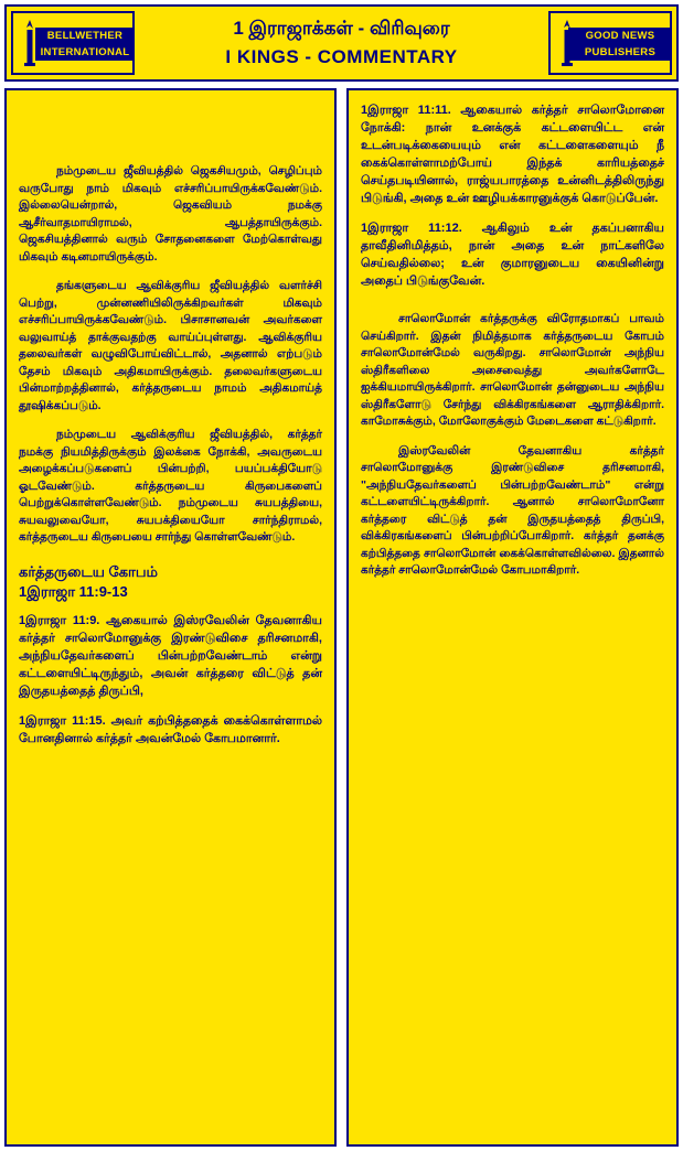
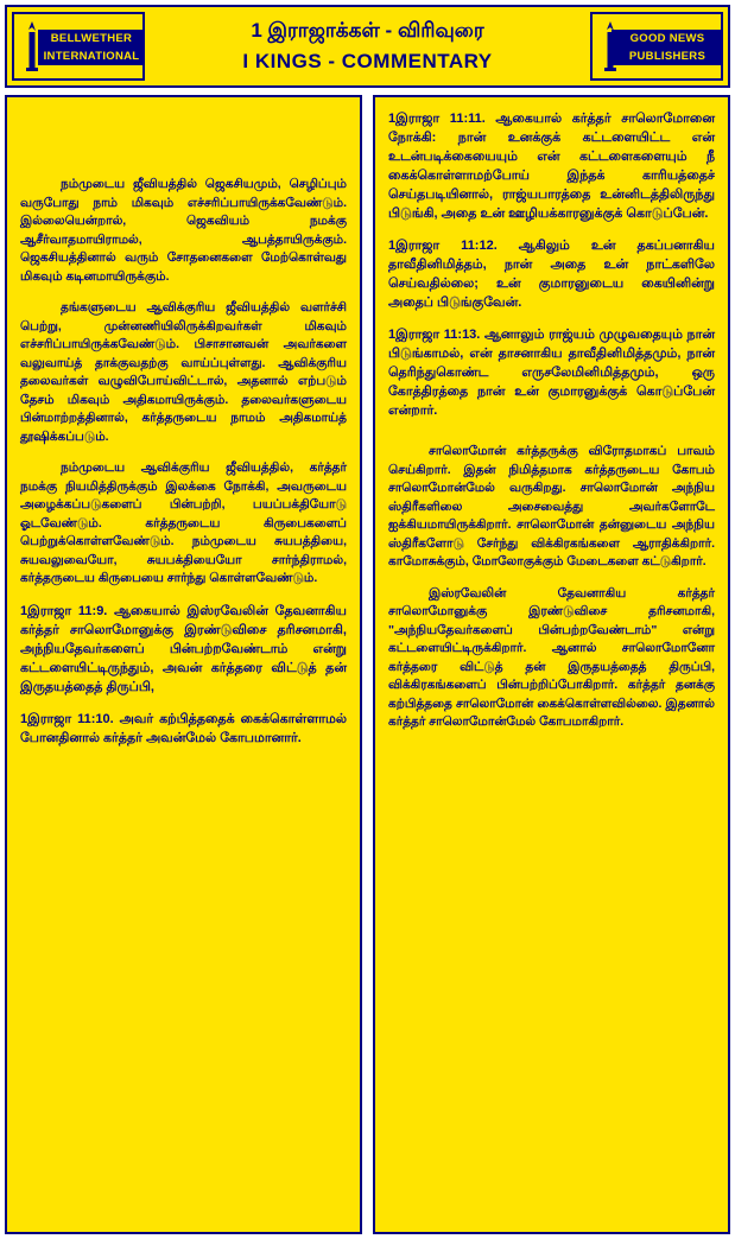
  BELLWETHER
  INTERNATIONAL
  1 இராஜாக்கள் - விரிவுரை
  I KINGS - COMMENTARY
  GOOD NEWS
  PUBLISHERS
  நம்முடைய ஜீவியத்தில் ஜெகசியமும், செழிப்பும் வருபோது நாம் மிகவும் எச்சரிப்பாயிருக்கவேண்டும். இல்லையென்றால், ஜெகவியம் நமக்கு ஆசீர்வாதமாயிராமல், ஆபத்தாயிருக்கும். ஜெகசியத்தினால் வரும் சோதனைகளை மேற்கொள்வது மிகவும் கடினமாயிருக்கும்.
  தங்களுடைய ஆவிக்குரிய ஜீவியத்தில் வளர்ச்சி பெற்று, முன்னணியிலிருக்கிறவர்கள் மிகவும் எச்சரிப்பாயிருக்கவேண்டும். பிசாசானவன் அவர்களை வலுவாய்த் தாக்குவதற்கு வாய்ப்புள்ளது. ஆவிக்குரிய தலைவர்கள் வழுவிபோய்விட்டால், அதனால் எற்படும் தேசம் மிகவும் அதிகமாயிருக்கும். தலைவர்களுடைய பின்மாற்றத்தினால், கர்த்தருடைய நாமம் அதிகமாய்த் தூஷிக்கப்படும்.
  நம்முடைய ஆவிக்குரிய ஜீவியத்தில், கர்த்தர் நமக்கு நியமித்திருக்கும் இலக்கை நோக்கி, அவருடைய அழைக்கப்படுகளைப் பின்பற்றி, பயப்பக்தியோடு ஓடவேண்டும். கர்த்தருடைய கிருபைகளைப் பெற்றுக்கொள்ளவேண்டும். நம்முடைய சுயபத்தியை, சுயவலுவையோ, சுயபக்தியையோ சார்ந்திராமல், கர்த்தருடைய கிருபையை சார்ந்து கொள்ளவேண்டும்.
- கர்த்தருடைய கோபம்
- 1இராஜா 11:9-13
  1இராஜா 11:9. ஆகையால் இஸ்ரவேலின் தேவனாகிய கர்த்தர் சாலொமோனுக்கு இரண்டுவிசை தரிசனமாகி, அந்நியதேவர்களைப் பின்பற்றவேண்டாம் என்று கட்டளையிட்டிருந்தும், அவன் கர்த்தரை விட்டுத் தன் இருதயத்தைத் திருப்பி,
- 1இராஜா 11:15. அவர் கற்பித்ததைக் கைக்கொள்ளாமல் போனதினால் கர்த்தர் அவன்மேல் கோபமானார்.
+ 1இராஜா 11:10. அவர் கற்பித்ததைக் கைக்கொள்ளாமல் போனதினால் கர்த்தர் அவன்மேல் கோபமானார்.
  1இராஜா 11:11. ஆகையால் கர்த்தர் சாலொமோனை நோக்கி: நான் உனக்குக் கட்டளையிட்ட என் உடன்படிக்கையையும் என் கட்டளைகளையும் நீ கைக்கொள்ளாமற்போய் இந்தக் காரியத்தைச் செய்தபடியினால், ராஜ்யபாரத்தை உன்னிடத்திலிருந்து பிடுங்கி, அதை உன் ஊழியக்காரனுக்குக் கொடுப்பேன்.
  1இராஜா 11:12. ஆகிலும் உன் தகப்பனாகிய தாவீதினிமித்தம், நான் அதை உன் நாட்களிலே செய்வதில்லை; உன் குமாரனுடைய கையினின்று அதைப் பிடுங்குவேன்.
+ 1இராஜா 11:13. ஆனாலும் ராஜ்யம் முழுவதையும் நான் பிடுங்காமல், என் தாசனாகிய தாவீதினிமித்தமும், நான் தெரிந்துகொண்ட எருசலேமினிமித்தமும், ஒரு கோத்திரத்தை நான் உன் குமாரனுக்குக் கொடுப்பேன் என்றார்.
  சாலொமோன் கர்த்தருக்கு விரோதமாகப் பாவம் செய்கிறார். இதன் நிமித்தமாக கர்த்தருடைய கோபம் சாலொமோன்மேல் வருகிறது. சாலொமோன் அந்நிய ஸ்திரீகளிலை அசைவைத்து அவர்களோடே ஐக்கியமாயிருக்கிறார். சாலொமோன் தன்னுடைய அந்நிய ஸ்திரீகளோடு சேர்ந்து விக்கிரகங்களை ஆராதிக்கிறார். காமோசுக்கும், மோலோகுக்கும் மேடைகளை கட்டுகிறார்.
  இஸ்ரவேலின் தேவனாகிய கர்த்தர் சாலொமோனுக்கு இரண்டுவிசை தரிசனமாகி, "அந்நியதேவர்களைப் பின்பற்றவேண்டாம்" என்று கட்டளையிட்டிருக்கிறார். ஆனால் சாலொமோனோ கர்த்தரை விட்டுத் தன் இருதயத்தைத் திருப்பி, விக்கிரகங்களைப் பின்பற்றிப்போகிறார். கர்த்தர் தனக்கு கற்பித்ததை சாலொமோன் கைக்கொள்ளவில்லை. இதனால் கர்த்தர் சாலொமோன்மேல் கோபமாகிறார்.
